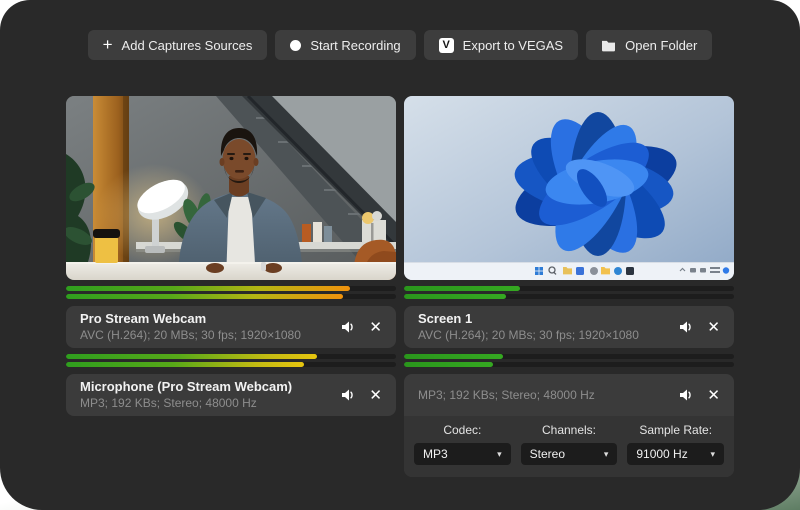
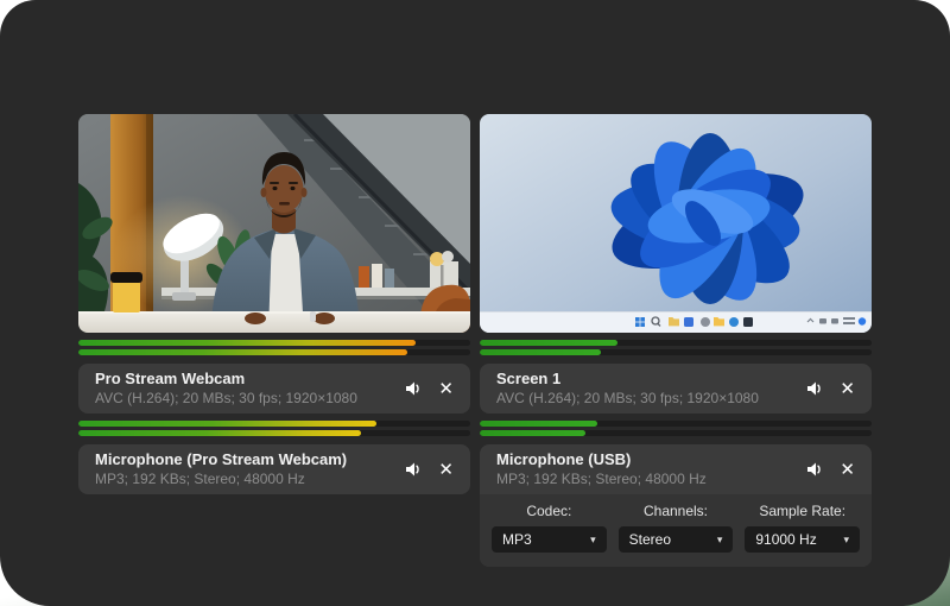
- +
- Add Captures Sources
- Start Recording
- V
- Export to VEGAS
- Open Folder
  Pro Stream Webcam
  AVC (H.264); 20 MBs; 30 fps; 1920×1080
  ✕
  Microphone (Pro Stream Webcam)
  MP3; 192 KBs; Stereo; 48000 Hz
  ✕
  Screen 1
  AVC (H.264); 20 MBs; 30 fps; 1920×1080
  ✕
+ Microphone (USB)
  MP3; 192 KBs; Stereo; 48000 Hz
  ✕
  Codec:
  MP3
  ▾
  Channels:
  Stereo
  ▾
  Sample Rate:
  91000 Hz
  ▾
